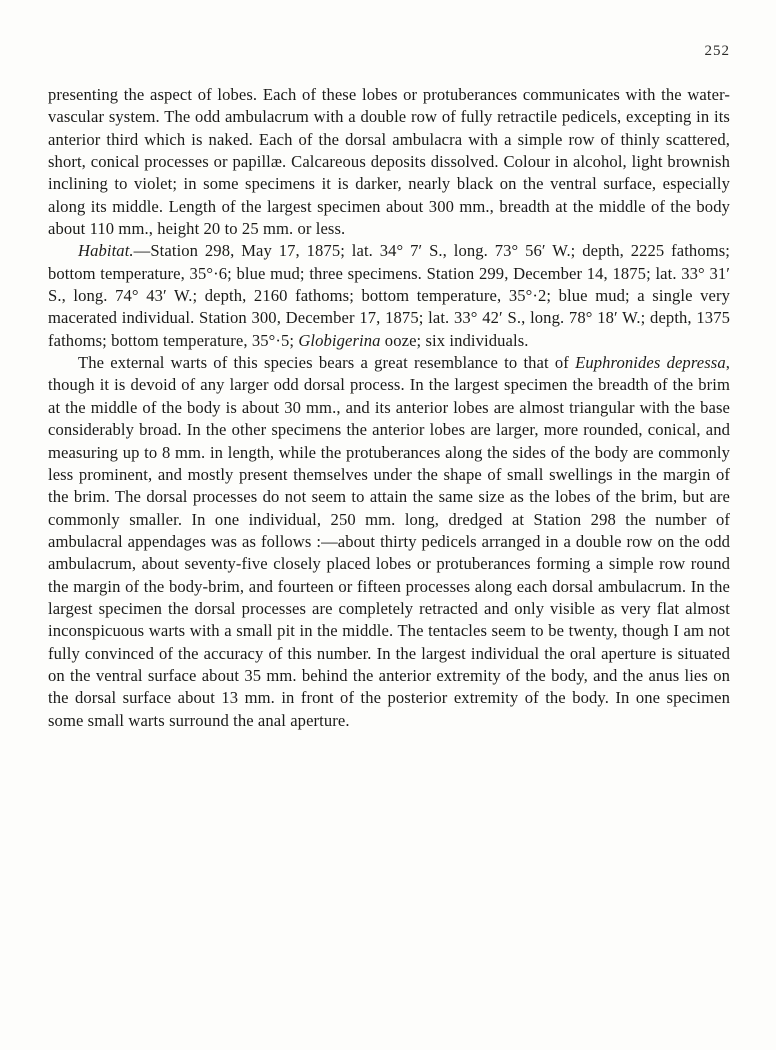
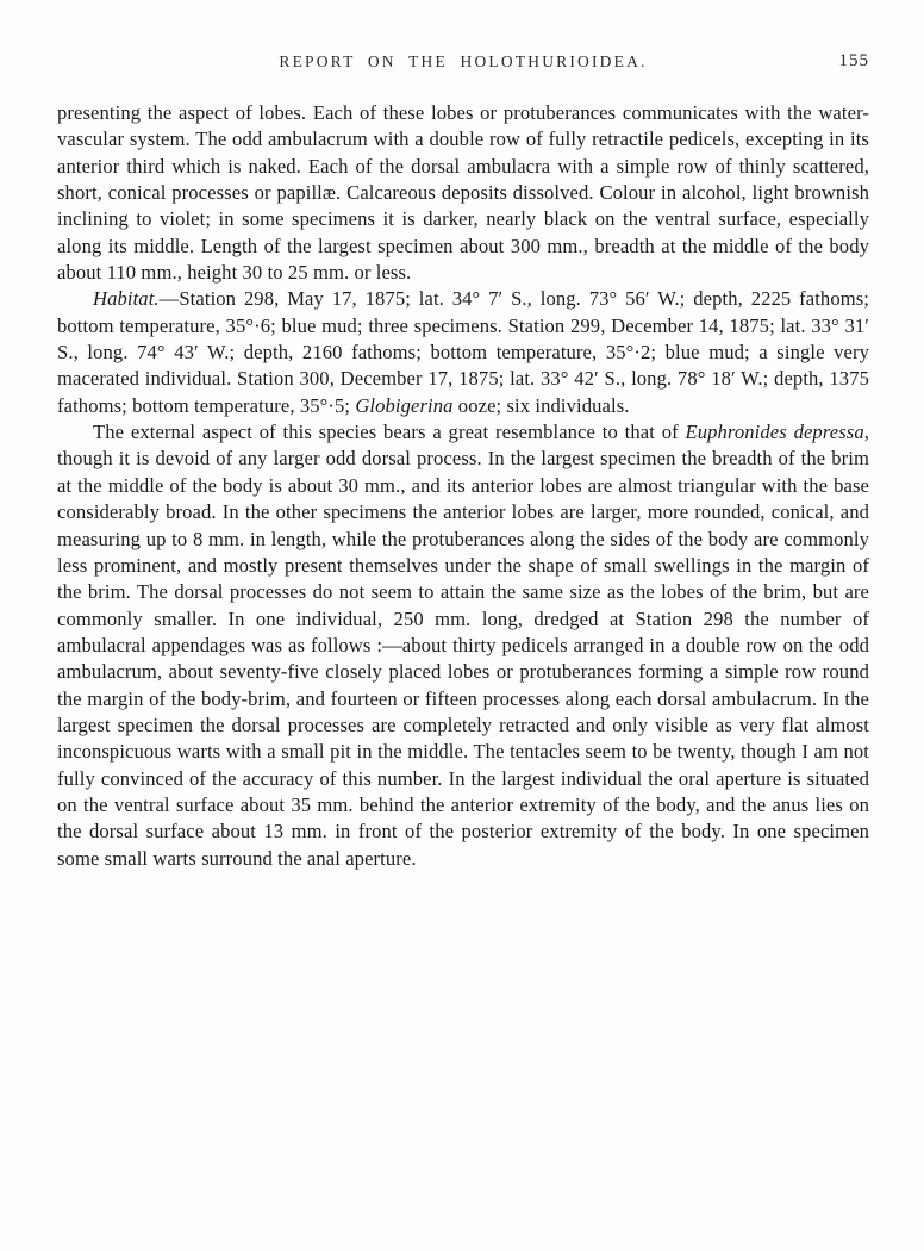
+ REPORT ON THE HOLOTHURIOIDEA.
- 252
+ 155
- presenting the aspect of lobes. Each of these lobes or protuberances communicates with the water-vascular system. The odd ambulacrum with a double row of fully retractile pedicels, excepting in its anterior third which is naked. Each of the dorsal ambulacra with a simple row of thinly scattered, short, conical processes or papillæ. Calcareous deposits dissolved. Colour in alcohol, light brownish inclining to violet; in some specimens it is darker, nearly black on the ventral surface, especially along its middle. Length of the largest specimen about 300 mm., breadth at the middle of the body about 110 mm., height 20 to 25 mm. or less.
+ presenting the aspect of lobes. Each of these lobes or protuberances communicates with the water-vascular system. The odd ambulacrum with a double row of fully retractile pedicels, excepting in its anterior third which is naked. Each of the dorsal ambulacra with a simple row of thinly scattered, short, conical processes or papillæ. Calcareous deposits dissolved. Colour in alcohol, light brownish inclining to violet; in some specimens it is darker, nearly black on the ventral surface, especially along its middle. Length of the largest specimen about 300 mm., breadth at the middle of the body about 110 mm., height 30 to 25 mm. or less.
  Habitat.—Station 298, May 17, 1875; lat. 34° 7′ S., long. 73° 56′ W.; depth, 2225 fathoms; bottom temperature, 35°·6; blue mud; three specimens. Station 299, December 14, 1875; lat. 33° 31′ S., long. 74° 43′ W.; depth, 2160 fathoms; bottom temperature, 35°·2; blue mud; a single very macerated individual. Station 300, December 17, 1875; lat. 33° 42′ S., long. 78° 18′ W.; depth, 1375 fathoms; bottom temperature, 35°·5; Globigerina ooze; six individuals.
- The external warts of this species bears a great resemblance to that of Euphronides depressa, though it is devoid of any larger odd dorsal process. In the largest specimen the breadth of the brim at the middle of the body is about 30 mm., and its anterior lobes are almost triangular with the base considerably broad. In the other specimens the anterior lobes are larger, more rounded, conical, and measuring up to 8 mm. in length, while the protuberances along the sides of the body are commonly less prominent, and mostly present themselves under the shape of small swellings in the margin of the brim. The dorsal processes do not seem to attain the same size as the lobes of the brim, but are commonly smaller. In one individual, 250 mm. long, dredged at Station 298 the number of ambulacral appendages was as follows :—about thirty pedicels arranged in a double row on the odd ambulacrum, about seventy-five closely placed lobes or protuberances forming a simple row round the margin of the body-brim, and fourteen or fifteen processes along each dorsal ambulacrum. In the largest specimen the dorsal processes are completely retracted and only visible as very flat almost inconspicuous warts with a small pit in the middle. The tentacles seem to be twenty, though I am not fully convinced of the accuracy of this number. In the largest individual the oral aperture is situated on the ventral surface about 35 mm. behind the anterior extremity of the body, and the anus lies on the dorsal surface about 13 mm. in front of the posterior extremity of the body. In one specimen some small warts surround the anal aperture.
+ The external aspect of this species bears a great resemblance to that of Euphronides depressa, though it is devoid of any larger odd dorsal process. In the largest specimen the breadth of the brim at the middle of the body is about 30 mm., and its anterior lobes are almost triangular with the base considerably broad. In the other specimens the anterior lobes are larger, more rounded, conical, and measuring up to 8 mm. in length, while the protuberances along the sides of the body are commonly less prominent, and mostly present themselves under the shape of small swellings in the margin of the brim. The dorsal processes do not seem to attain the same size as the lobes of the brim, but are commonly smaller. In one individual, 250 mm. long, dredged at Station 298 the number of ambulacral appendages was as follows :—about thirty pedicels arranged in a double row on the odd ambulacrum, about seventy-five closely placed lobes or protuberances forming a simple row round the margin of the body-brim, and fourteen or fifteen processes along each dorsal ambulacrum. In the largest specimen the dorsal processes are completely retracted and only visible as very flat almost inconspicuous warts with a small pit in the middle. The tentacles seem to be twenty, though I am not fully convinced of the accuracy of this number. In the largest individual the oral aperture is situated on the ventral surface about 35 mm. behind the anterior extremity of the body, and the anus lies on the dorsal surface about 13 mm. in front of the posterior extremity of the body. In one specimen some small warts surround the anal aperture.
